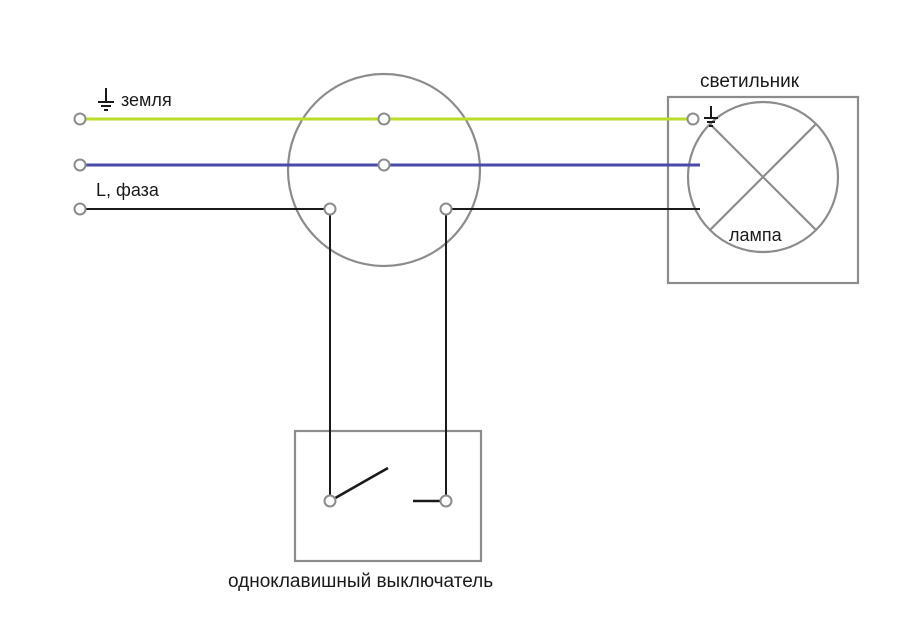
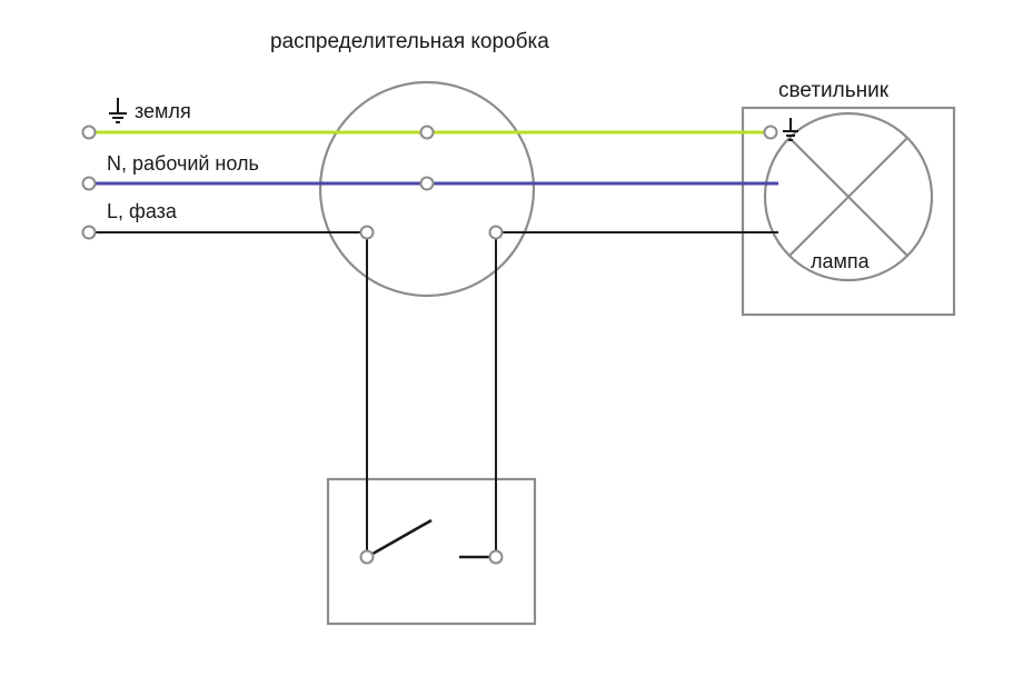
+ распределительная коробка
  светильник
  лампа
- одноклавишный выключатель
  земля
+ N, рабочий ноль
  L, фаза
